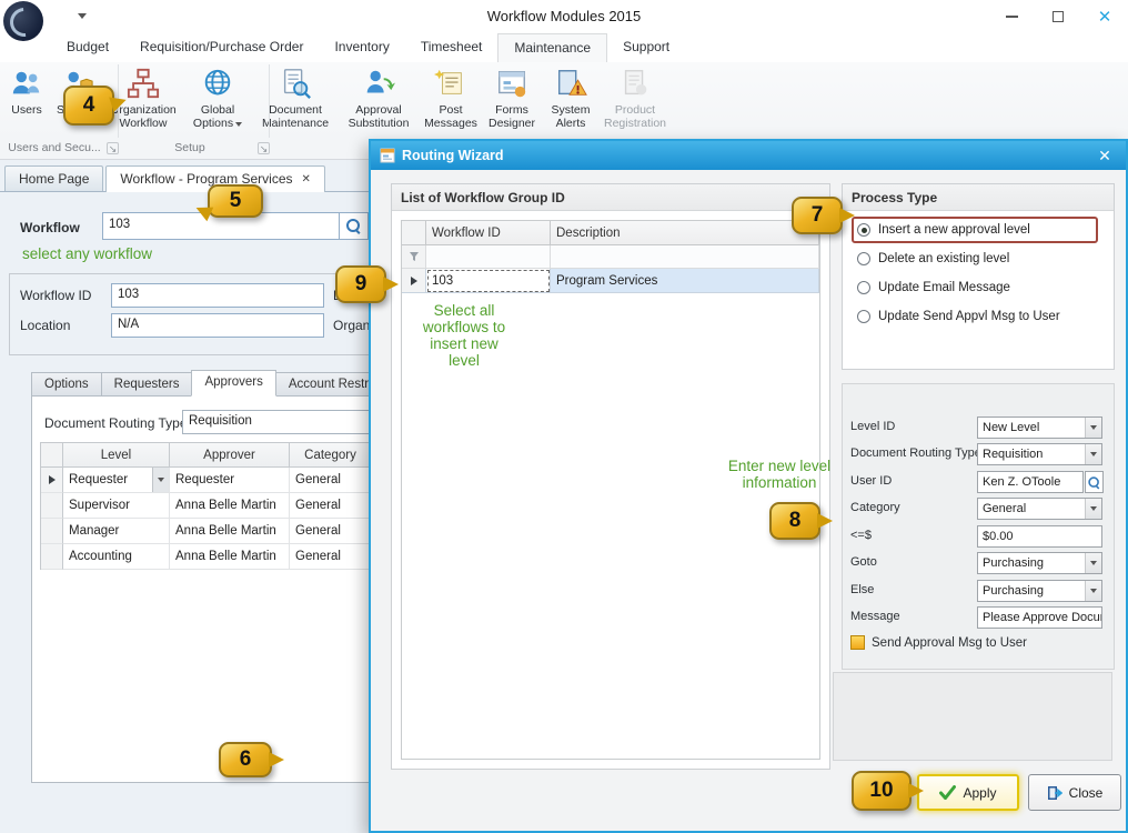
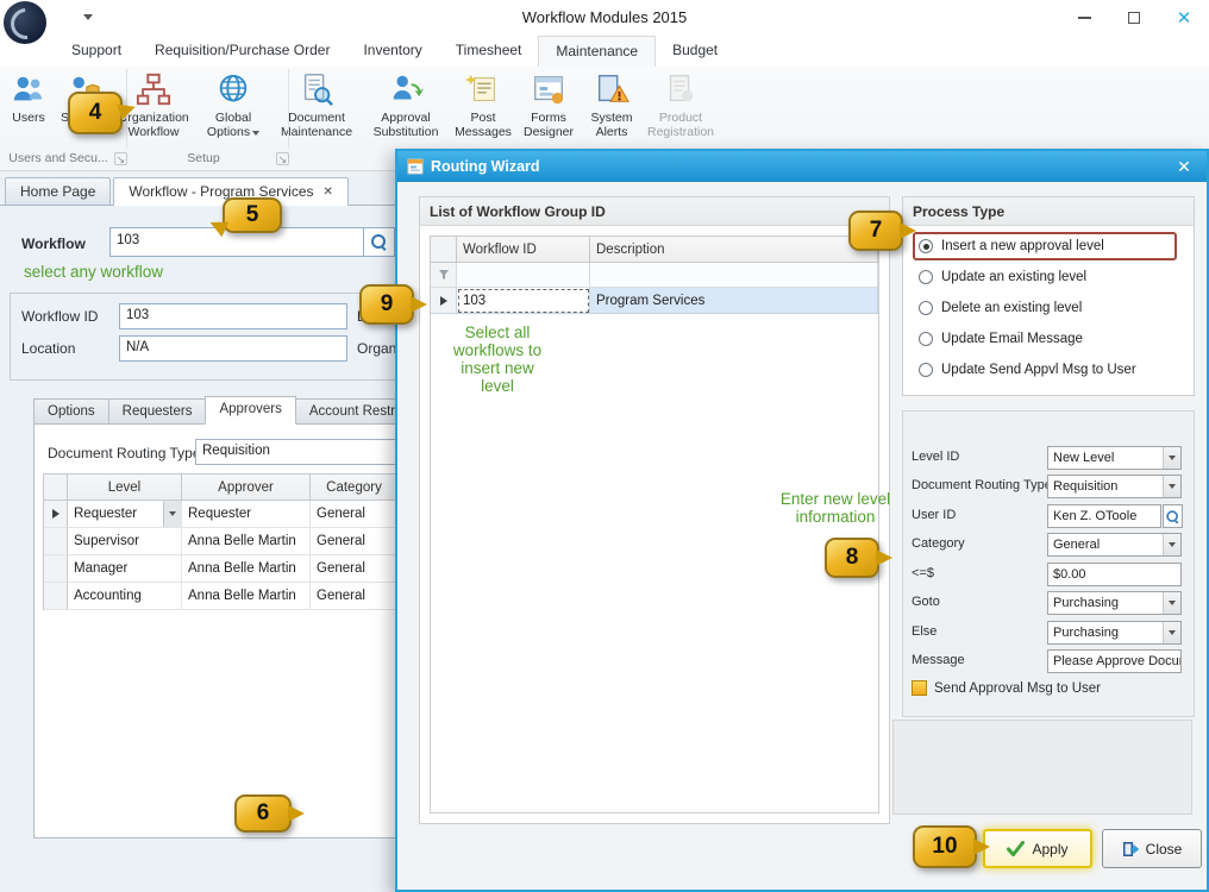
  Workflow Modules 2015
  ✕
- Budget
+ Support
  Requisition/Purchase Order
  Inventory
  Timesheet
  Maintenance
- Support
+ Budget
  Users
  rganization Workflow
  Global Options
  Document Maintenance
  Approval Substitution
  Post Messages
  Forms Designer
  System Alerts
  Product Registration
  Users and Secu...
  ↘
  Setup
  ↘
  Home Page
  Workflow - Program Services
  ✕
  Workflow
  103
  select any workflow
  Workflow ID
  103
  Location
  N/A
  Options
  Requesters
  Approvers
  Document Routing Typ
  Requisition
  Level
  Approver
  Category
  Requester
  Requester
  General
  Supervisor
  Anna Belle Martin
  General
  Manager
  Anna Belle Martin
  General
  Accounting
  Anna Belle Martin
  General
  Routing Wizard
  ✕
  List of Workflow Group ID
  Workflow ID
  Description
  103
  Program Services
  Select all
  workflows to
  insert new
  level
  Process Type
  Insert a new approval level
+ Update an existing level
  Delete an existing level
  Update Email Message
  Update Send Appvl Msg to User
  Enter new level
  information
  Level ID
  New Level
  Document Routing Typ
  Requisition
  User ID
  Ken Z. OToole
  Category
  General
  <=$
  $0.00
  Goto
  Purchasing
  Else
  Purchasing
  Message
  Please Approve Docu
  Send Approval Msg to User
  Apply
  Close
  4
  5
  6
  7
  8
  9
  10
